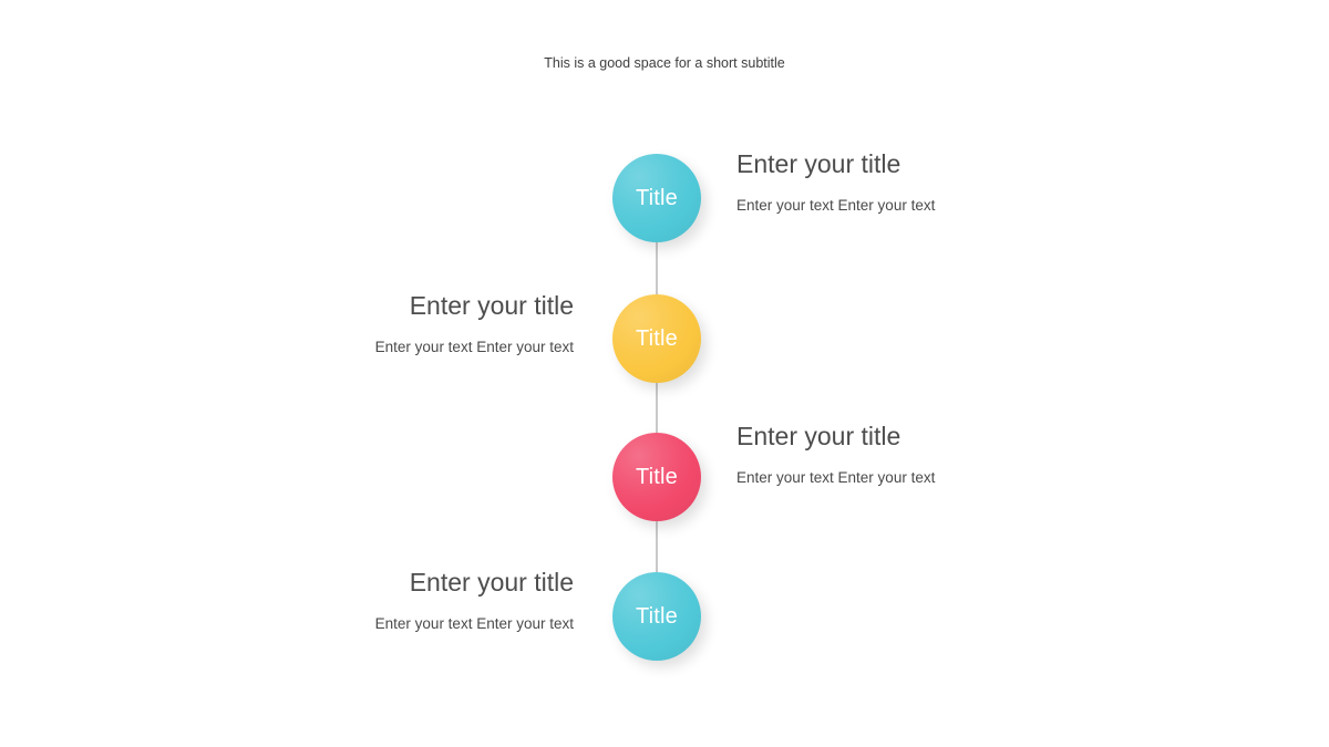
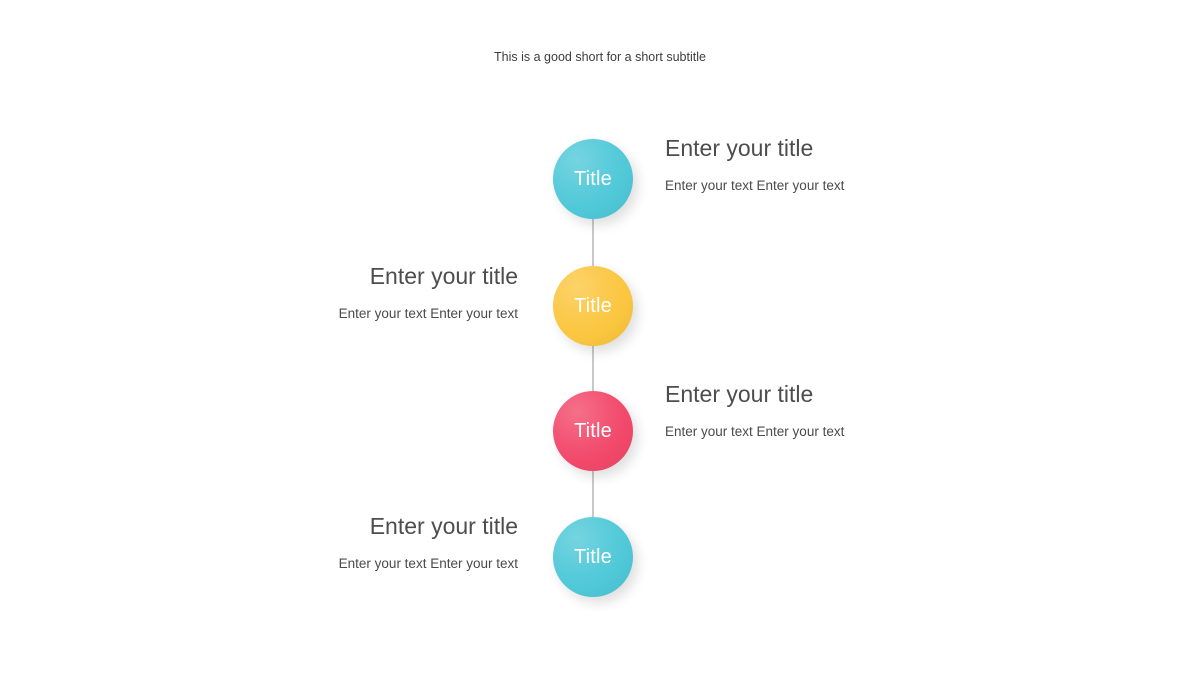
- This is a good space for a short subtitle
+ This is a good short for a short subtitle
  Title
  Enter your title
  Enter your text Enter your text
  Title
  Enter your title
  Enter your text Enter your text
  Title
  Enter your title
  Enter your text Enter your text
  Title
  Enter your title
  Enter your text Enter your text
